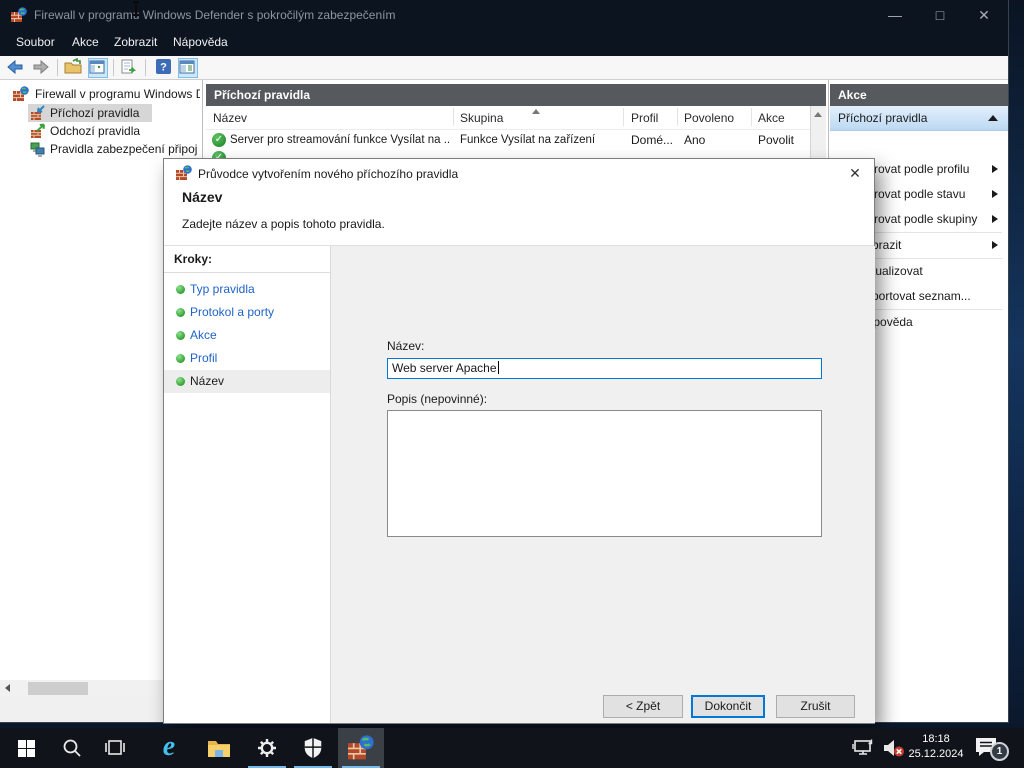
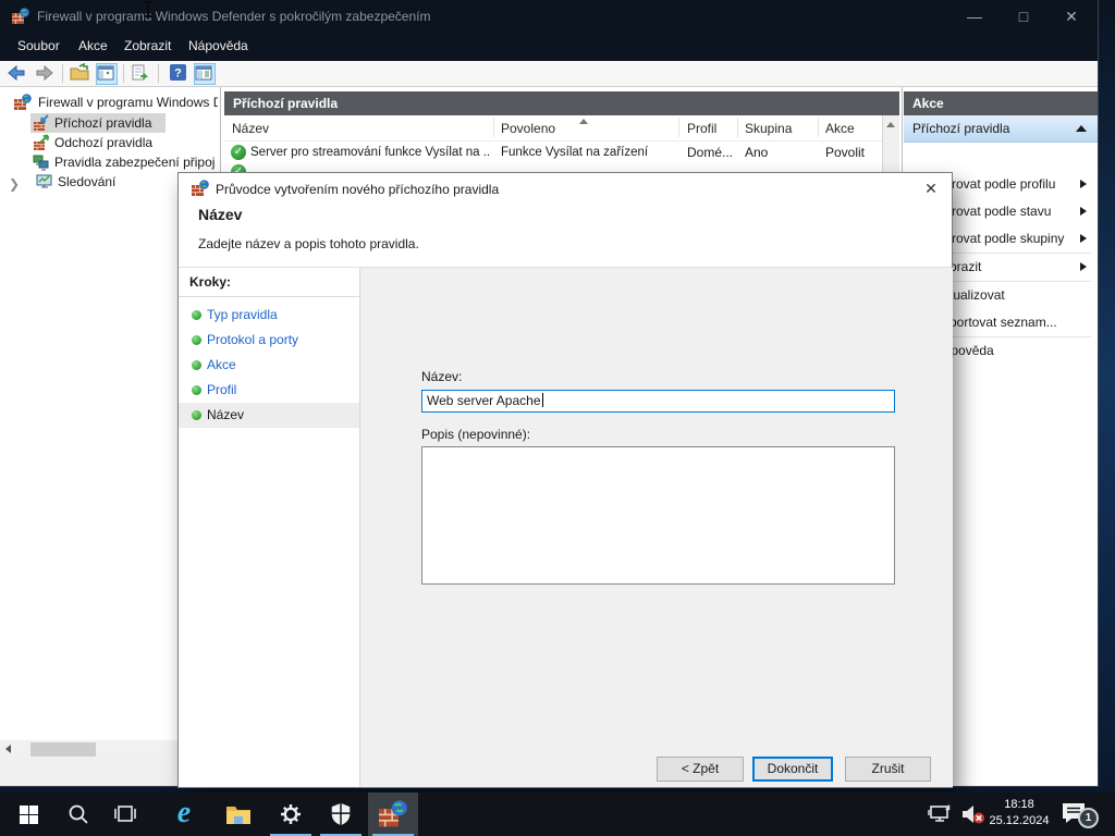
  Firewall v program Windows Defender s pokročilým zabezpečením
  —
  □
  ✕
  Soubor
  Akce
  Zobrazit
  Nápověda
  ?
  Firewall v programu Windows
  Příchozí pravidla
  Odchozí pravidla
  Pravidla zabezpečení připoj
+ ❯
+ Sledování
  Příchozí pravidla
  Název
- Skupina
+ Povoleno
  Profil
- Povoleno
+ Skupina
  Akce
  ✓
  Server pro streamování funkce Vysílat na ..
  Funkce Vysílat na zařízení
  Domé...
  Ano
  Povolit
  Akce
  Příchozí pravidla
  rovat podle profilu
  rovat podle stavu
  rovat podle skupiny
  brazit
  ualizovat
  portovat seznam...
  pověda
  Průvodce vytvořením nového příchozího pravidla
  ✕
  Název
  Zadejte název a popis tohoto pravidla.
  Kroky:
  Typ pravidla
  Protokol a porty
  Akce
  Profil
  Název
  Název:
  Web server Apache
  Popis (nepovinné):
  < Zpět
  Dokončit
  Zrušit
  e
  18:18
  25.12.2024
  1
